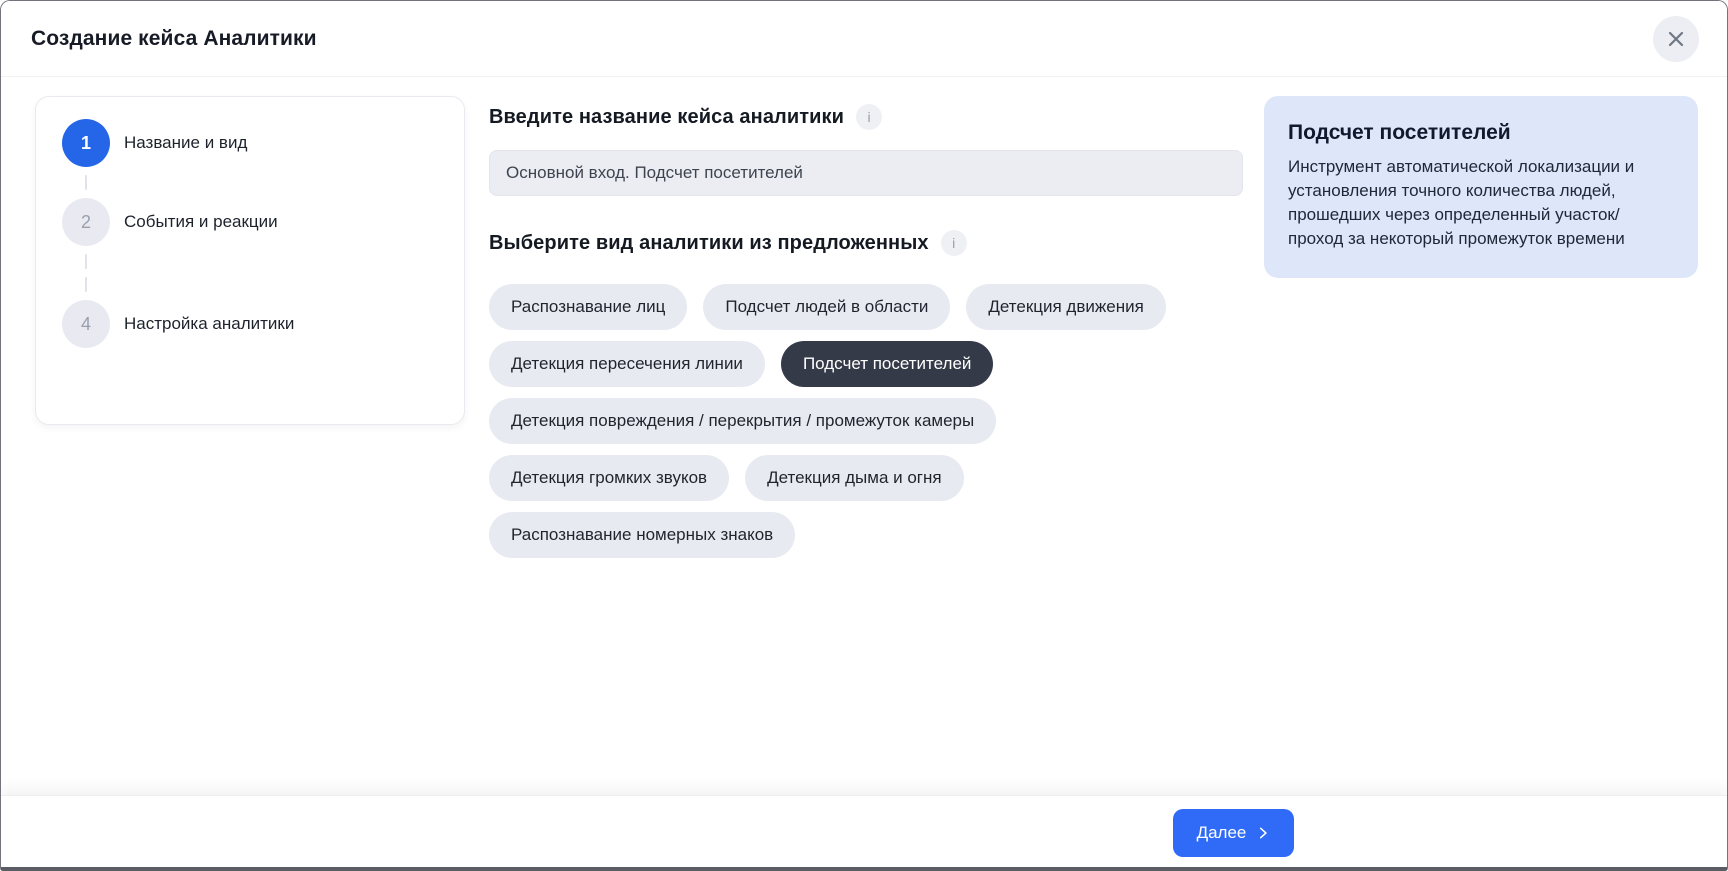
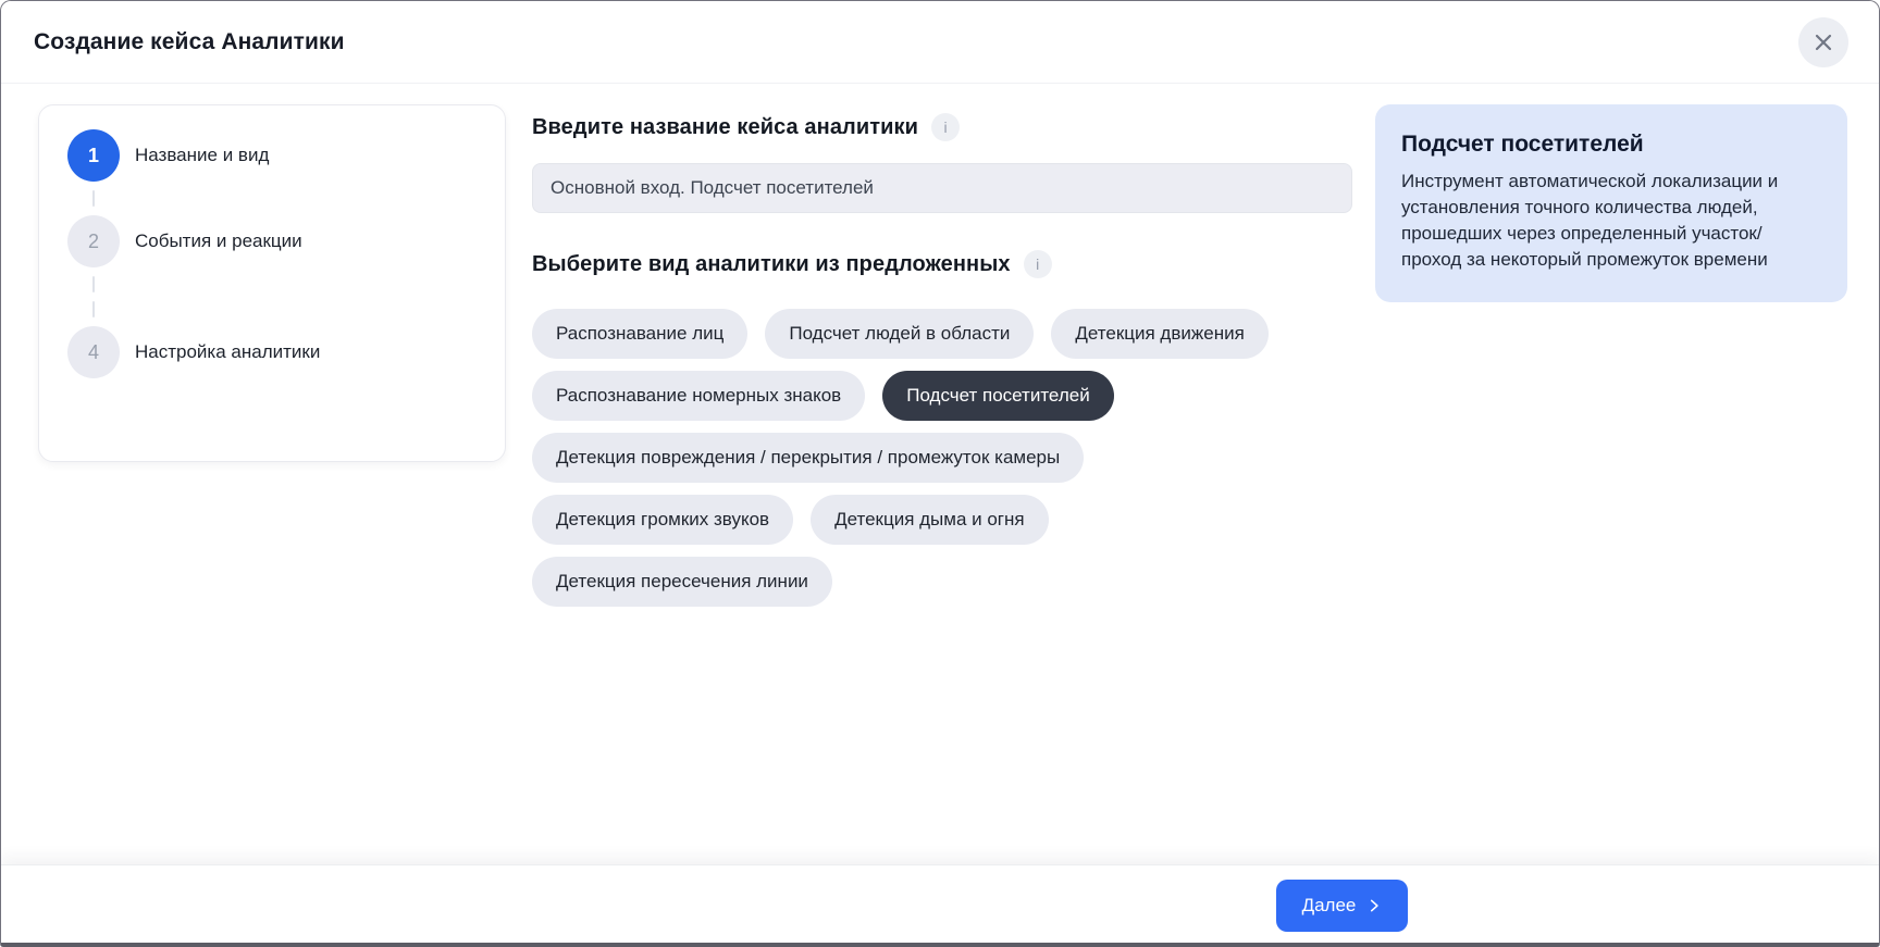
  Создание кейса Аналитики
  1
  Название и вид
  2
  События и реакции
  4
  Настройка аналитики
  Введите название кейса аналитики
  i
  Основной вход. Подсчет посетителей
  Выберите вид аналитики из предложенных
  i
  Распознавание лиц
  Подсчет людей в области
  Детекция движения
- Детекция пересечения линии
+ Распознавание номерных знаков
  Подсчет посетителей
  Детекция повреждения / перекрытия / промежуток камеры
  Детекция громких звуков
  Детекция дыма и огня
- Распознавание номерных знаков
+ Детекция пересечения линии
  Подсчет посетителей
  Инструмент автоматической локализации и установления точного количества людей, прошедших через определенный участок/проход за некоторый промежуток времени
  Далее
